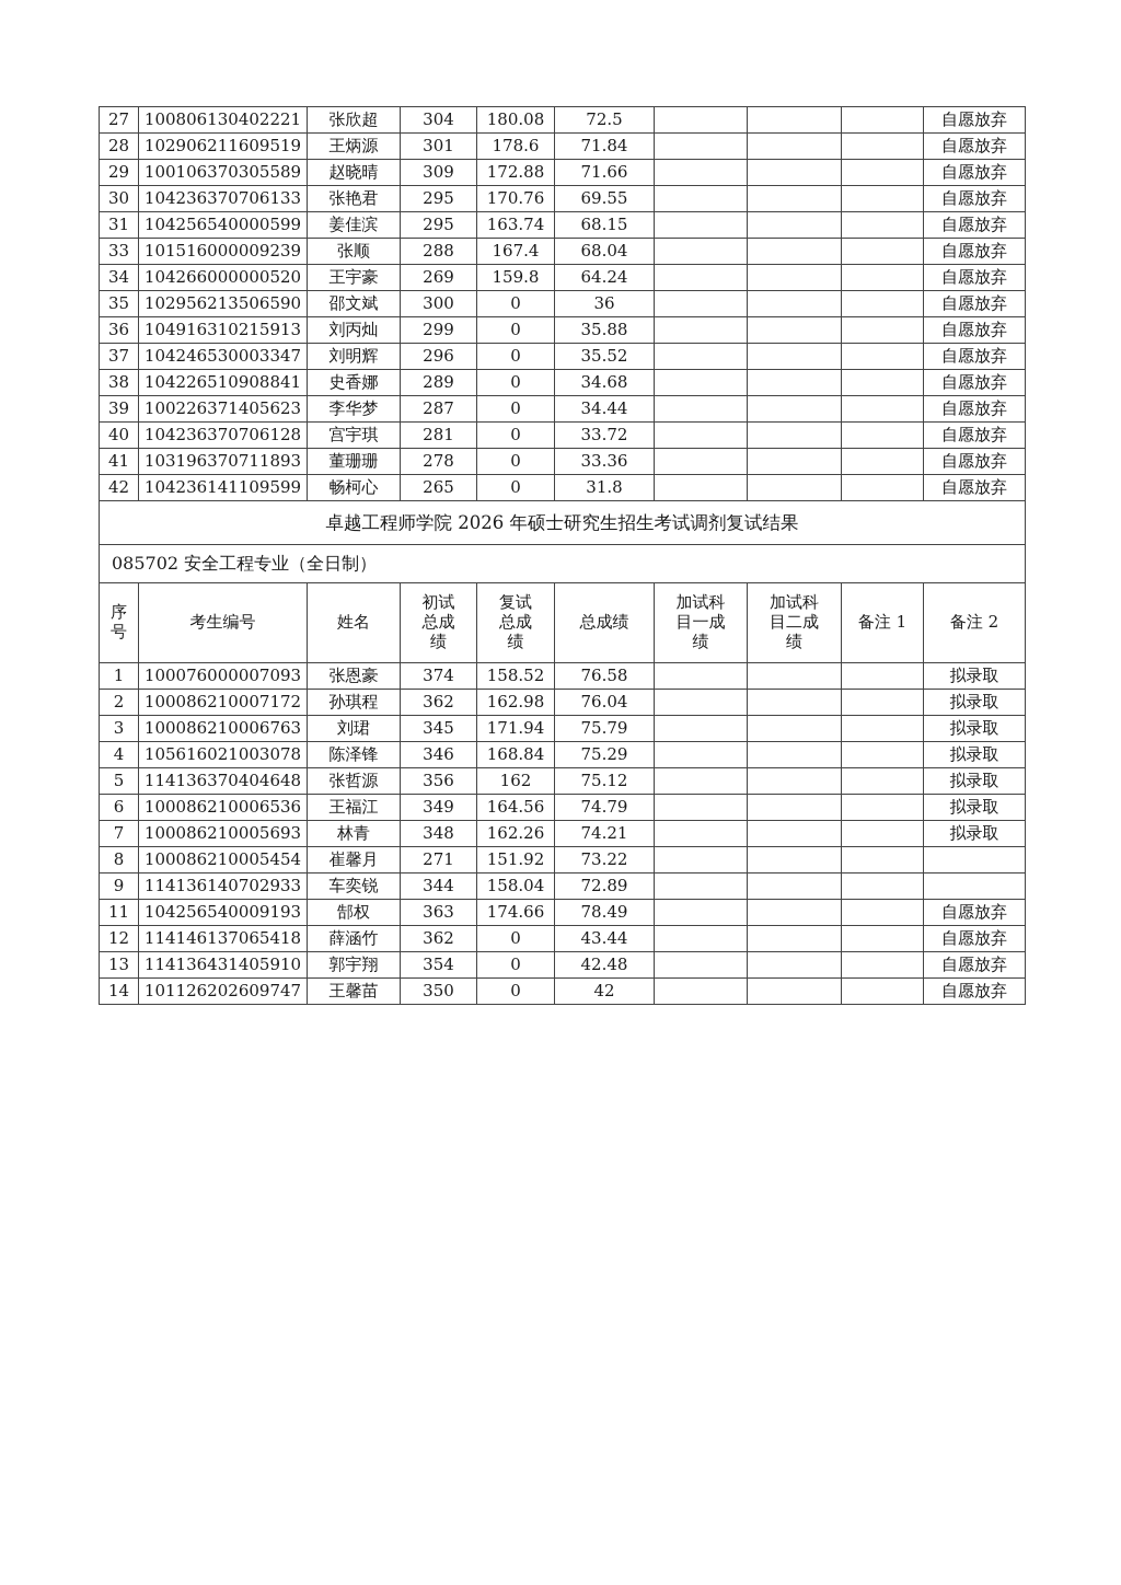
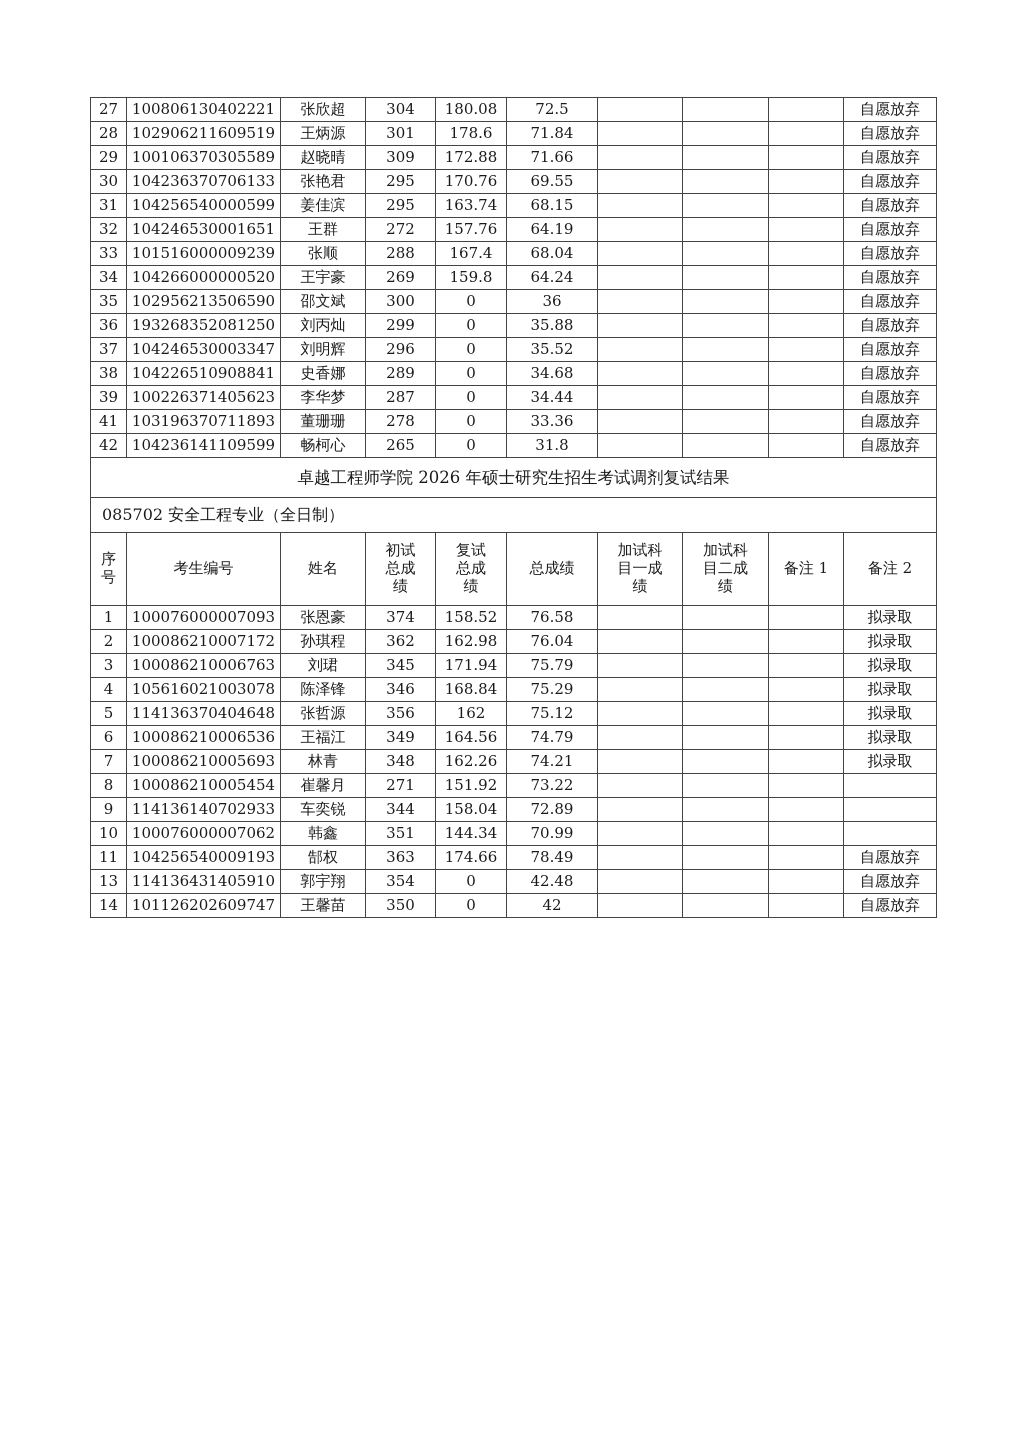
  27	100806130402221	张欣超	304	180.08	72.5				自愿放弃
  28	102906211609519	王炳源	301	178.6	71.84				自愿放弃
  29	100106370305589	赵晓晴	309	172.88	71.66				自愿放弃
  30	104236370706133	张艳君	295	170.76	69.55				自愿放弃
  31	104256540000599	姜佳滨	295	163.74	68.15				自愿放弃
+ 32	104246530001651	王群	272	157.76	64.19				自愿放弃
  33	101516000009239	张顺	288	167.4	68.04				自愿放弃
  34	104266000000520	王宇豪	269	159.8	64.24				自愿放弃
  35	102956213506590	邵文斌	300	0	36				自愿放弃
- 36	104916310215913	刘丙灿	299	0	35.88				自愿放弃
+ 36	193268352081250	刘丙灿	299	0	35.88				自愿放弃
  37	104246530003347	刘明辉	296	0	35.52				自愿放弃
  38	104226510908841	史香娜	289	0	34.68				自愿放弃
  39	100226371405623	李华梦	287	0	34.44				自愿放弃
- 40	104236370706128	宫宇琪	281	0	33.72				自愿放弃
  41	103196370711893	董珊珊	278	0	33.36				自愿放弃
  42	104236141109599	畅柯心	265	0	31.8				自愿放弃
  卓越工程师学院 2026 年硕士研究生招生考试调剂复试结果
  085702 安全工程专业（全日制）
  序 号	考生编号	姓名	初试 总成 绩	复试 总成 绩	总成绩	加试科 目一成 绩	加试科 目二成 绩	备注 1	备注 2
  1	100076000007093	张恩豪	374	158.52	76.58				拟录取
  2	100086210007172	孙琪程	362	162.98	76.04				拟录取
  3	100086210006763	刘珺	345	171.94	75.79				拟录取
  4	105616021003078	陈泽锋	346	168.84	75.29				拟录取
  5	114136370404648	张哲源	356	162	75.12				拟录取
  6	100086210006536	王福江	349	164.56	74.79				拟录取
  7	100086210005693	林青	348	162.26	74.21				拟录取
  8	100086210005454	崔馨月	271	151.92	73.22
  9	114136140702933	车奕锐	344	158.04	72.89
+ 10	100076000007062	韩鑫	351	144.34	70.99
  11	104256540009193	郜权	363	174.66	78.49				自愿放弃
- 12	114146137065418	薛涵竹	362	0	43.44				自愿放弃
  13	114136431405910	郭宇翔	354	0	42.48				自愿放弃
  14	101126202609747	王馨苗	350	0	42				自愿放弃
